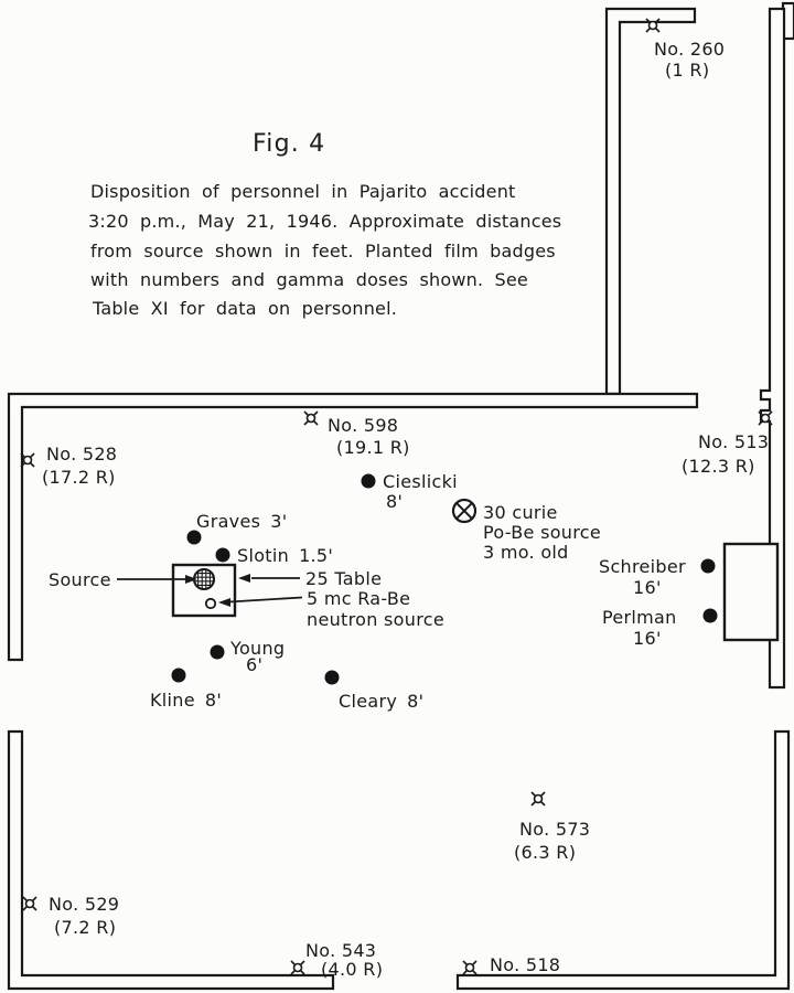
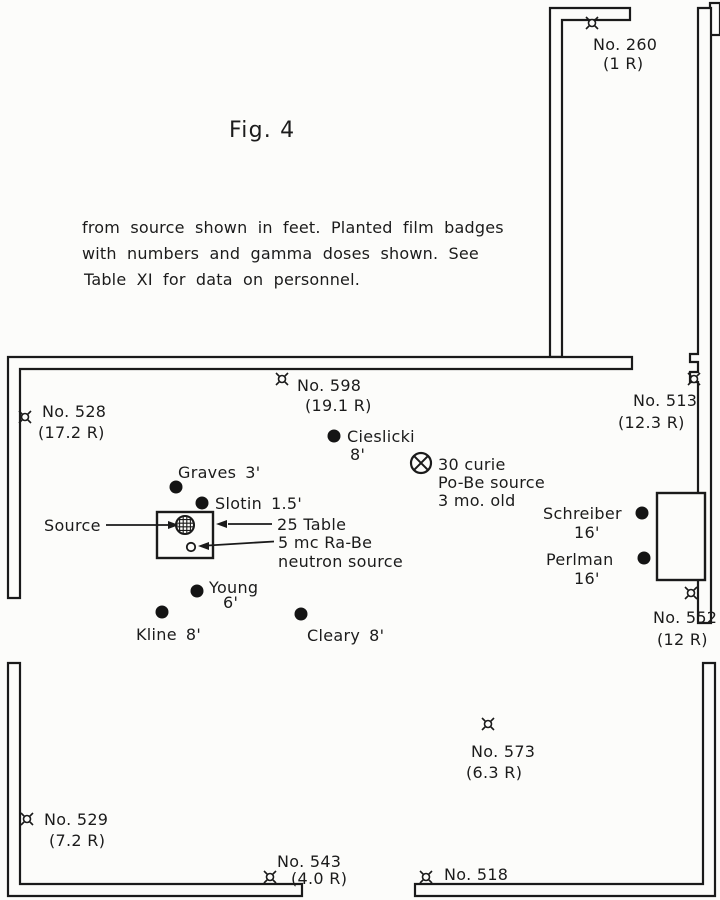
  Fig. 4
- Disposition of personnel in Pajarito accident
- 3:20 p.m., May 21, 1946. Approximate distances
  from source shown in feet. Planted film badges
  with numbers and gamma doses shown. See
  Table XI for data on personnel.
  Source
  25 Table
  5 mc Ra-Be
  neutron source
  30 curie
  Po-Be source
  3 mo. old
  Cieslicki
  8'
  Graves 3'
  Slotin 1.5'
  Schreiber
  16'
  Perlman
  16'
  Young
  6'
  Kline 8'
  Cleary 8'
  No. 260
  (1 R)
  No. 598
  (19.1 R)
  No. 528
  (17.2 R)
  No. 513
  (12.3 R)
+ No. 552
+ (12 R)
  No. 573
  (6.3 R)
  No. 529
  (7.2 R)
  No. 543
  (4.0 R)
  No. 518
